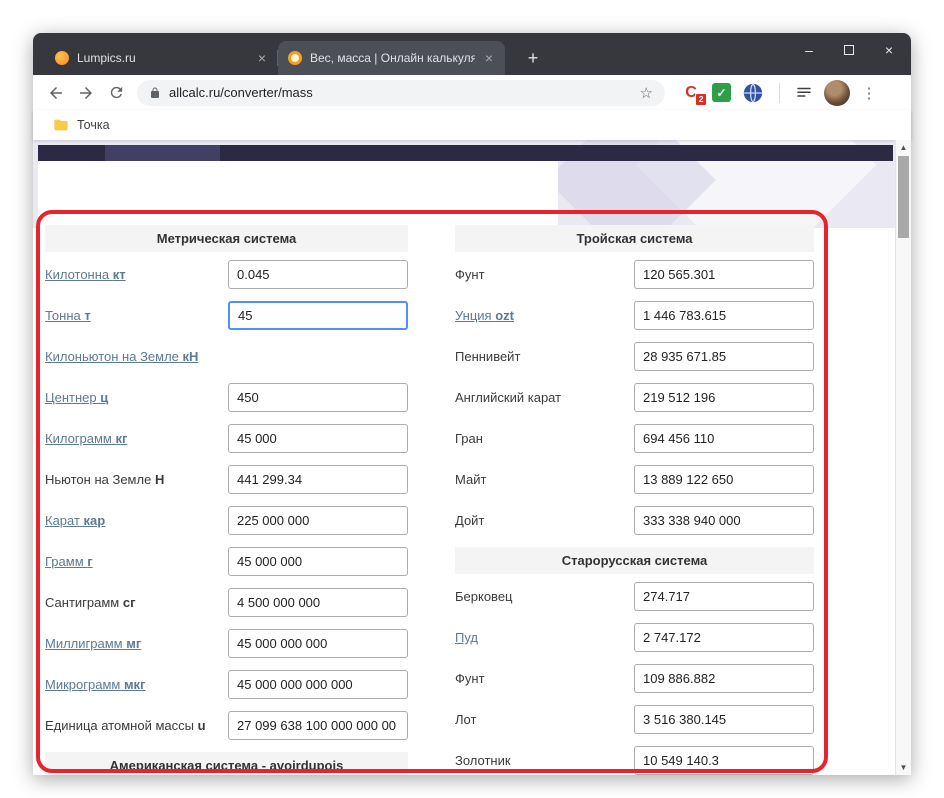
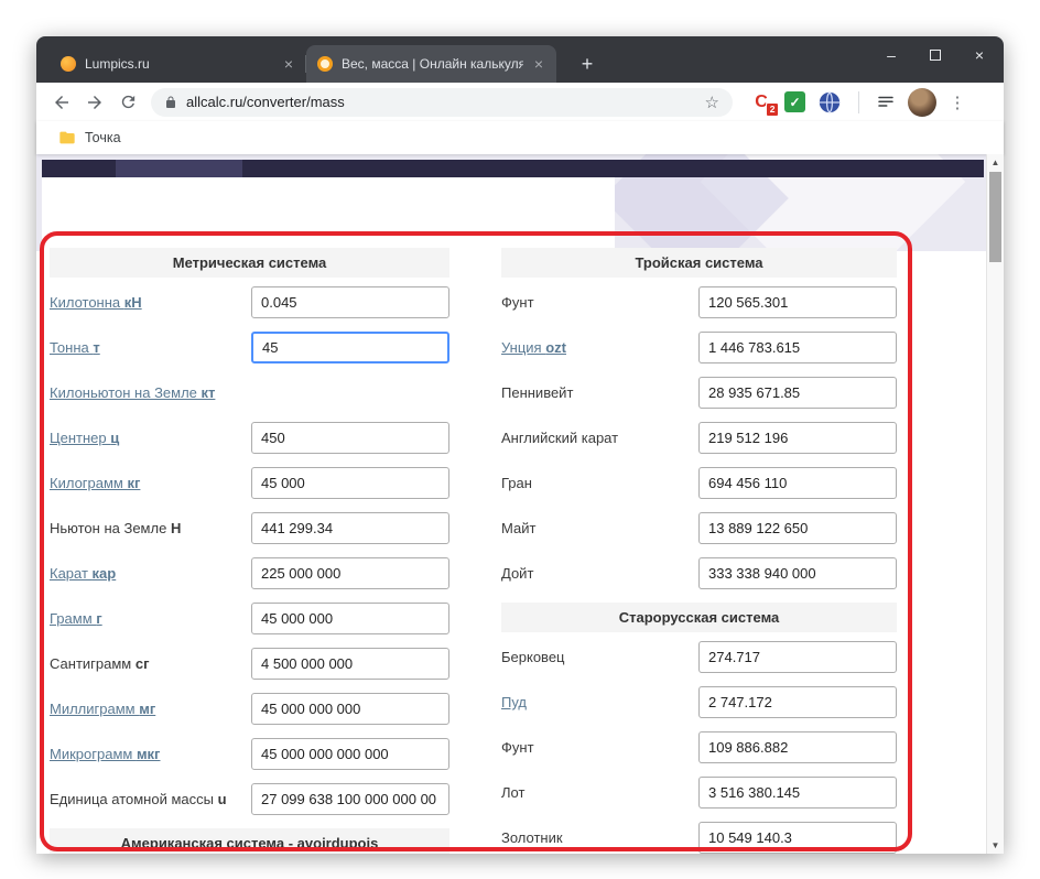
  Lumpics.ru
  ×
  Вес, масса | Онлайн калькуля
  ×
  +
  –
  ×
  allcalc.ru/converter/mass
  ☆
  C
  2
  ✓
  ⋮
  Точка
  Метрическая система
- Килотонна кт
+ Килотонна кН
  0.045
  Тонна т
  45
- Килоньютон на Земле кН
+ Килоньютон на Земле кт
  Центнер ц
  450
  Килограмм кг
  45 000
  Ньютон на Земле Н
  441 299.34
  Карат кар
  225 000 000
  Грамм г
  45 000 000
  Сантиграмм сг
  4 500 000 000
  Миллиграмм мг
  45 000 000 000
  Микрограмм мкг
  45 000 000 000 000
  Единица атомной массы u
  27 099 638 100 000 000 00
  Американская система - avoirdupois
  Тройская система
  Фунт
  120 565.301
  Унция ozt
  1 446 783.615
  Пеннивейт
  28 935 671.85
  Английский карат
  219 512 196
  Гран
  694 456 110
  Майт
  13 889 122 650
  Дойт
  333 338 940 000
  Старорусская система
  Берковец
  274.717
  Пуд
  2 747.172
  Фунт
  109 886.882
  Лот
  3 516 380.145
  Золотник
  10 549 140.3
  ▲
  ▼
